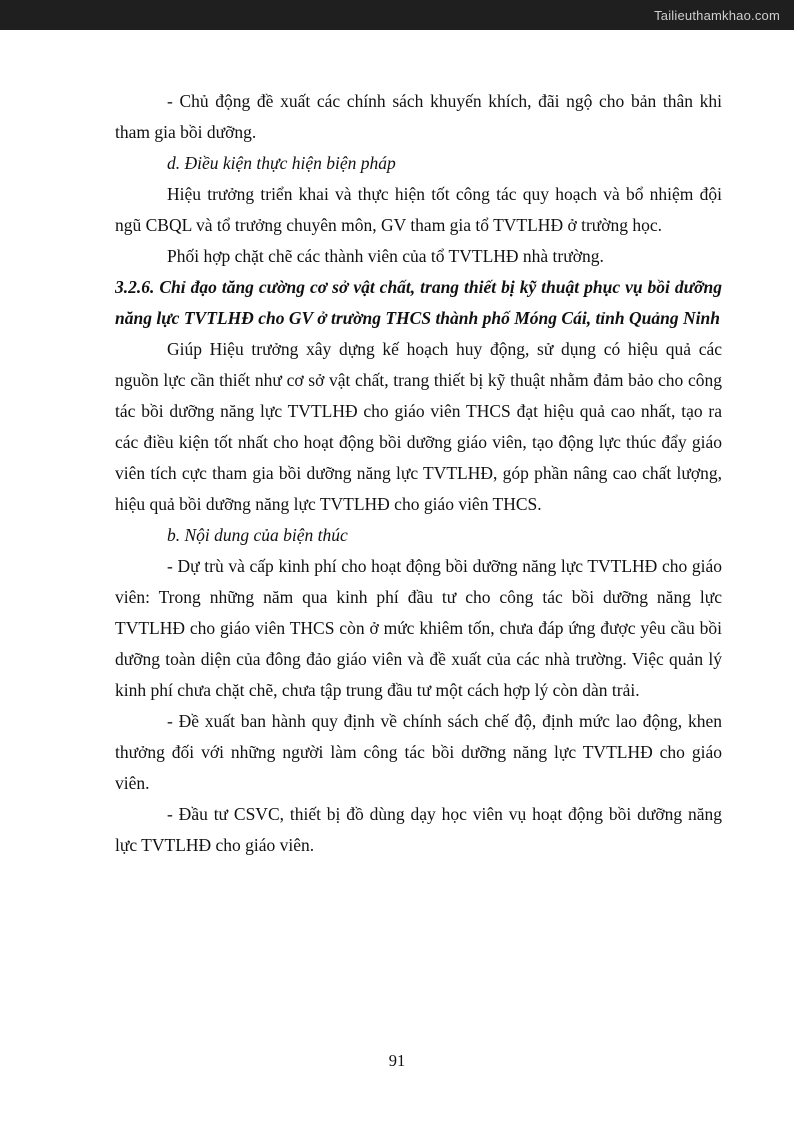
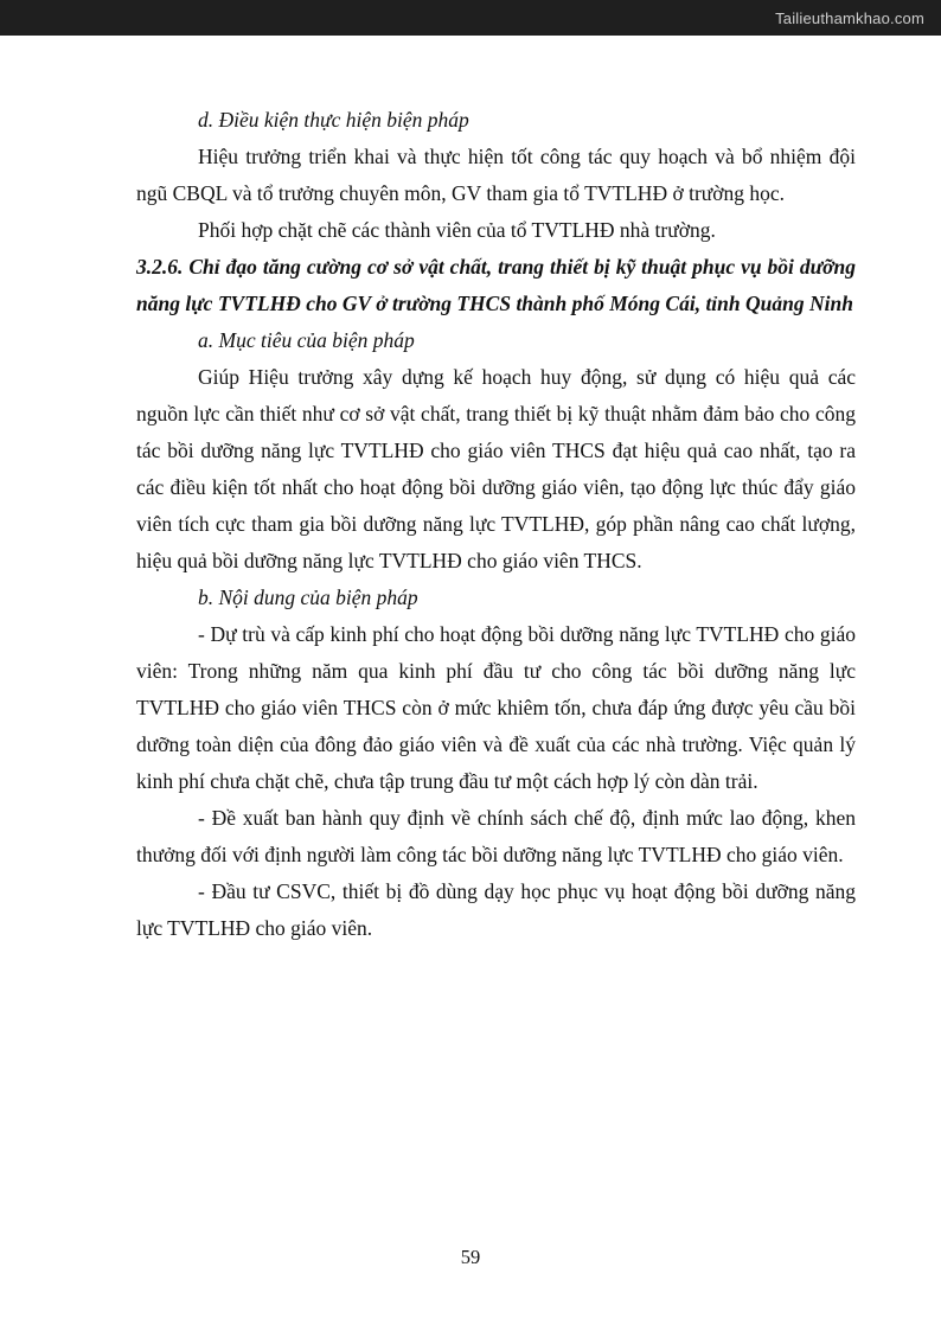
  Tailieuthamkhao.com
- - Chủ động đề xuất các chính sách khuyến khích, đãi ngộ cho bản thân khi tham gia bồi dưỡng.
  d. Điều kiện thực hiện biện pháp
  Hiệu trưởng triển khai và thực hiện tốt công tác quy hoạch và bổ nhiệm đội ngũ CBQL và tổ trưởng chuyên môn, GV tham gia tổ TVTLHĐ ở trường học.
  Phối hợp chặt chẽ các thành viên của tổ TVTLHĐ nhà trường.
  3.2.6. Chỉ đạo tăng cường cơ sở vật chất, trang thiết bị kỹ thuật phục vụ bồi dưỡng năng lực TVTLHĐ cho GV ở trường THCS thành phố Móng Cái, tỉnh Quảng Ninh
+ a. Mục tiêu của biện pháp
  Giúp Hiệu trưởng xây dựng kế hoạch huy động, sử dụng có hiệu quả các nguồn lực cần thiết như cơ sở vật chất, trang thiết bị kỹ thuật nhằm đảm bảo cho công tác bồi dưỡng năng lực TVTLHĐ cho giáo viên THCS đạt hiệu quả cao nhất, tạo ra các điều kiện tốt nhất cho hoạt động bồi dưỡng giáo viên, tạo động lực thúc đẩy giáo viên tích cực tham gia bồi dưỡng năng lực TVTLHĐ, góp phần nâng cao chất lượng, hiệu quả bồi dưỡng năng lực TVTLHĐ cho giáo viên THCS.
- b. Nội dung của biện thúc
+ b. Nội dung của biện pháp
  - Dự trù và cấp kinh phí cho hoạt động bồi dưỡng năng lực TVTLHĐ cho giáo viên: Trong những năm qua kinh phí đầu tư cho công tác bồi dưỡng năng lực TVTLHĐ cho giáo viên THCS còn ở mức khiêm tốn, chưa đáp ứng được yêu cầu bồi dưỡng toàn diện của đông đảo giáo viên và đề xuất của các nhà trường. Việc quản lý kinh phí chưa chặt chẽ, chưa tập trung đầu tư một cách hợp lý còn dàn trải.
- - Đề xuất ban hành quy định về chính sách chế độ, định mức lao động, khen thưởng đối với những người làm công tác bồi dưỡng năng lực TVTLHĐ cho giáo viên.
+ - Đề xuất ban hành quy định về chính sách chế độ, định mức lao động, khen thưởng đối với định người làm công tác bồi dưỡng năng lực TVTLHĐ cho giáo viên.
- - Đầu tư CSVC, thiết bị đồ dùng dạy học viên vụ hoạt động bồi dưỡng năng lực TVTLHĐ cho giáo viên.
+ - Đầu tư CSVC, thiết bị đồ dùng dạy học phục vụ hoạt động bồi dưỡng năng lực TVTLHĐ cho giáo viên.
- 91
+ 59
